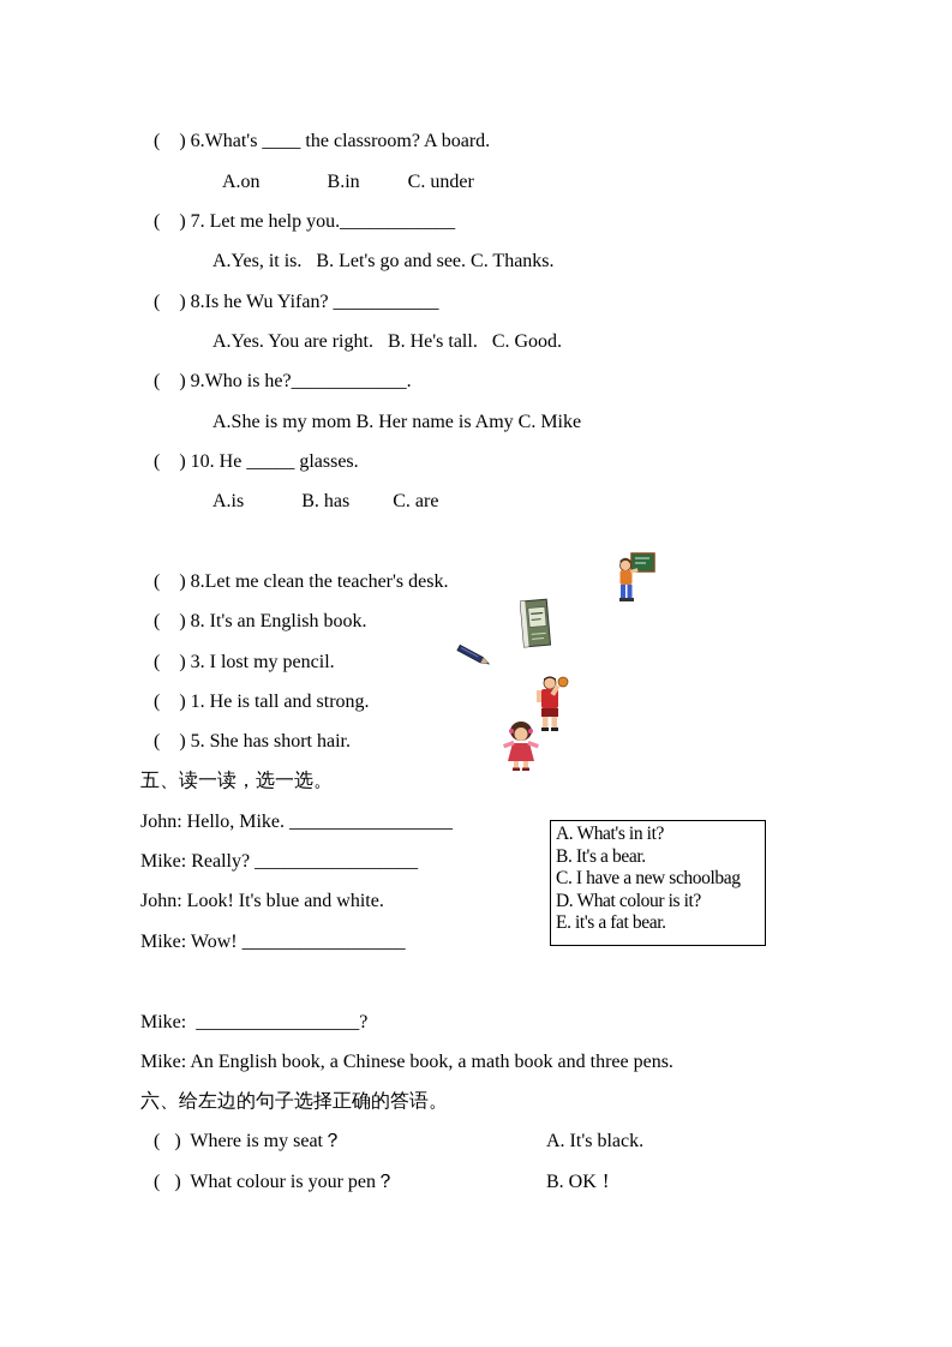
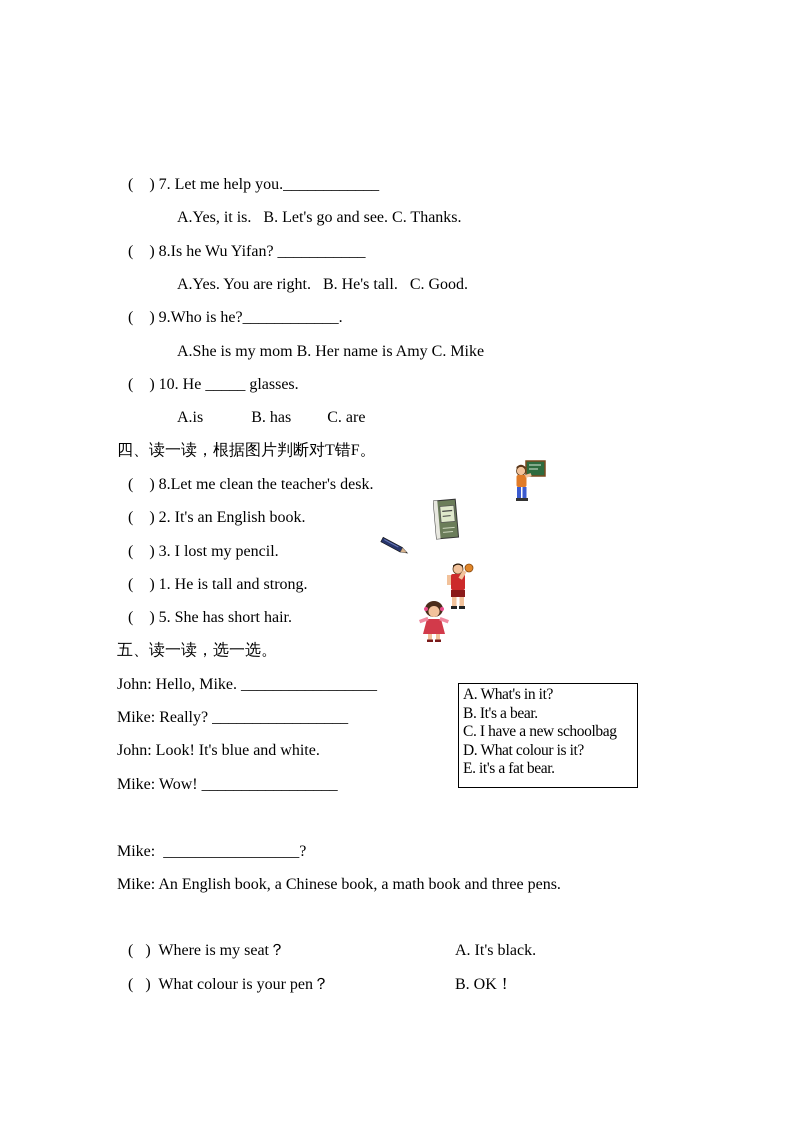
- ( ) 6.What's ____ the classroom? A board.
- A.on B.in C. under
  ( ) 7. Let me help you.____________
  A.Yes, it is. B. Let's go and see. C. Thanks.
  ( ) 8.Is he Wu Yifan? ___________
  A.Yes. You are right. B. He's tall. C. Good.
  ( ) 9.Who is he?____________.
  A.She is my mom B. Her name is Amy C. Mike
  ( ) 10. He _____ glasses.
  A.is B. has C. are
+ 四、读一读，根据图片判断对T错F。
  ( ) 8.Let me clean the teacher's desk.
- ( ) 8. It's an English book.
+ ( ) 2. It's an English book.
  ( ) 3. I lost my pencil.
  ( ) 1. He is tall and strong.
  ( ) 5. She has short hair.
  五、读一读，选一选。
  John: Hello, Mike. _________________
  Mike: Really? _________________
  John: Look! It's blue and white.
  Mike: Wow! _________________
  Mike: _________________?
  Mike: An English book, a Chinese book, a math book and three pens.
  A. What's in it?
  B. It's a bear.
  C. I have a new schoolbag
  D. What colour is it?
  E. it's a fat bear.
- 六、给左边的句子选择正确的答语。
  ( ) Where is my seat？
  A. It's black.
  ( ) What colour is your pen？
  B. OK！
